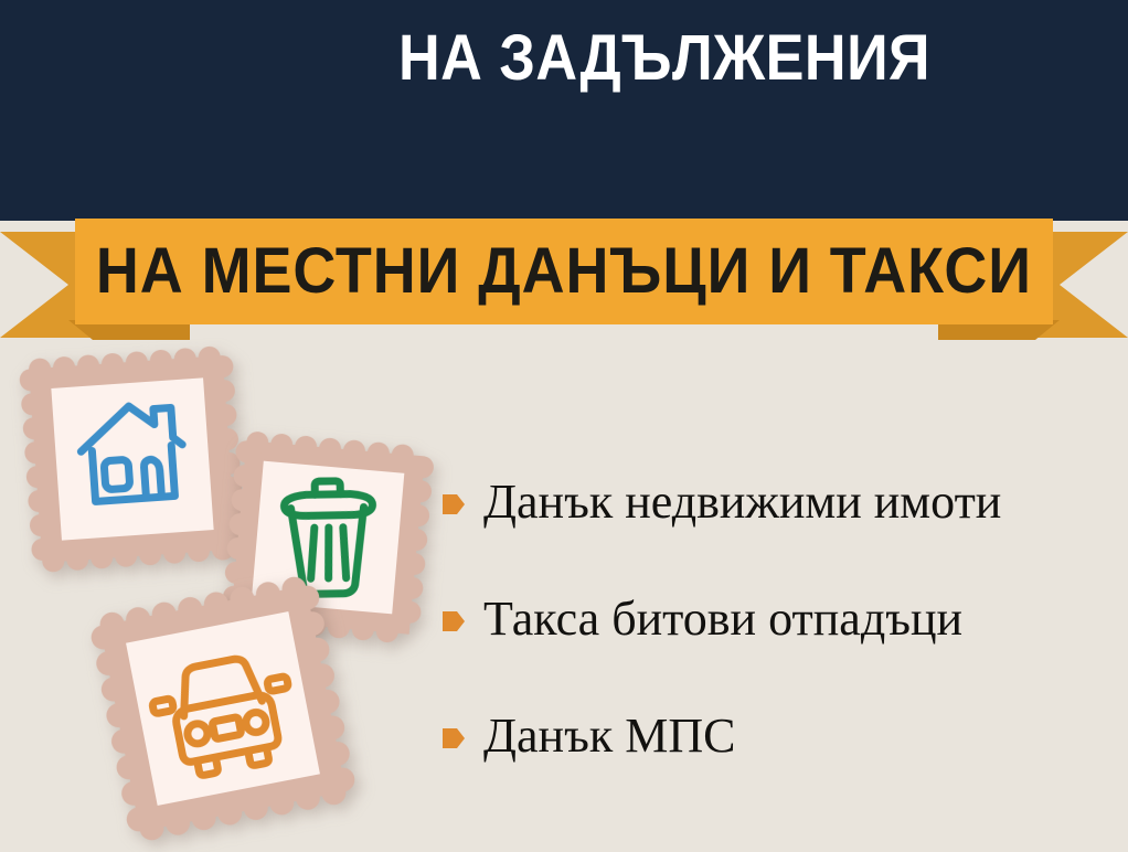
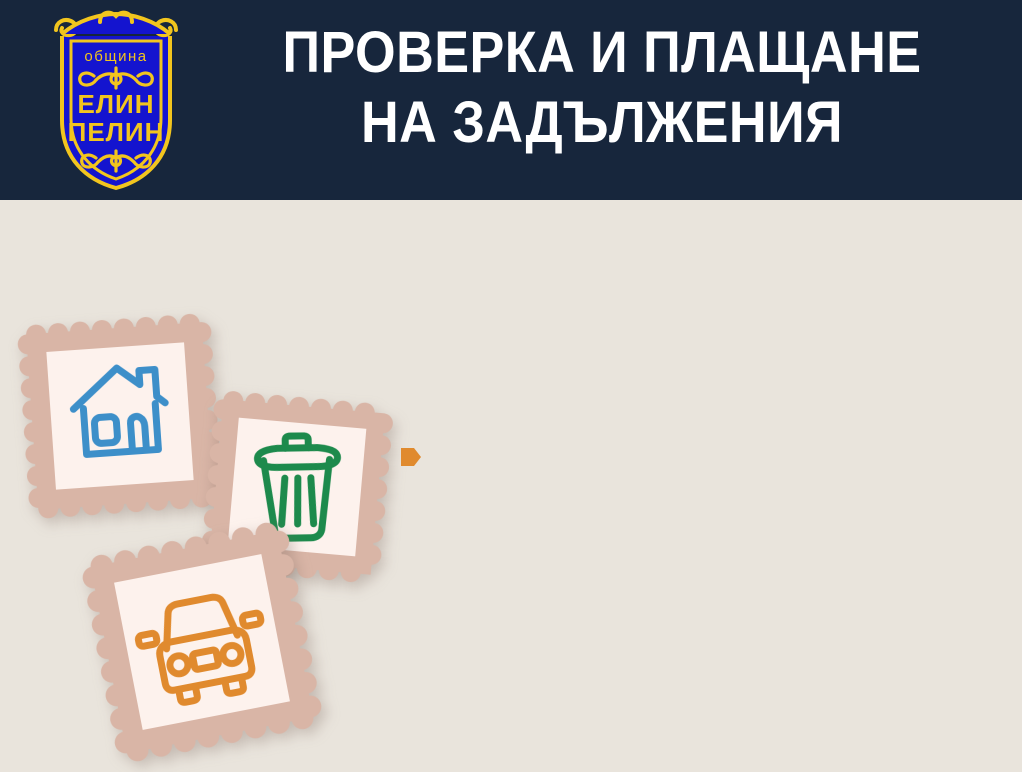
+ община
+ ЕЛИН
+ ПЕЛИН
+ ПРОВЕРКА И ПЛАЩАНЕ
  НА ЗАДЪЛЖЕНИЯ
- НА МЕСТНИ ДАНЪЦИ И ТАКСИ
- Данък недвижими имоти
- Такса битови отпадъци
- Данък МПС
